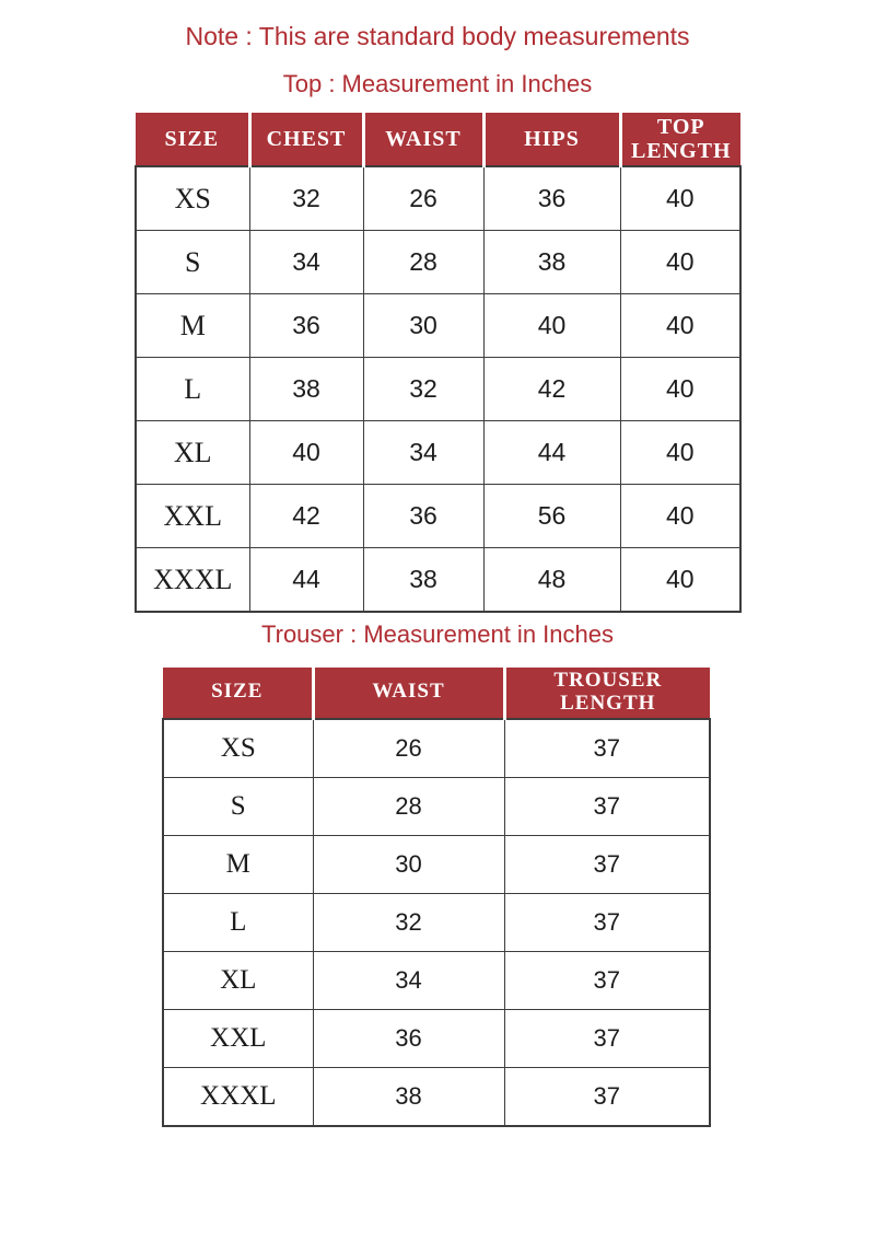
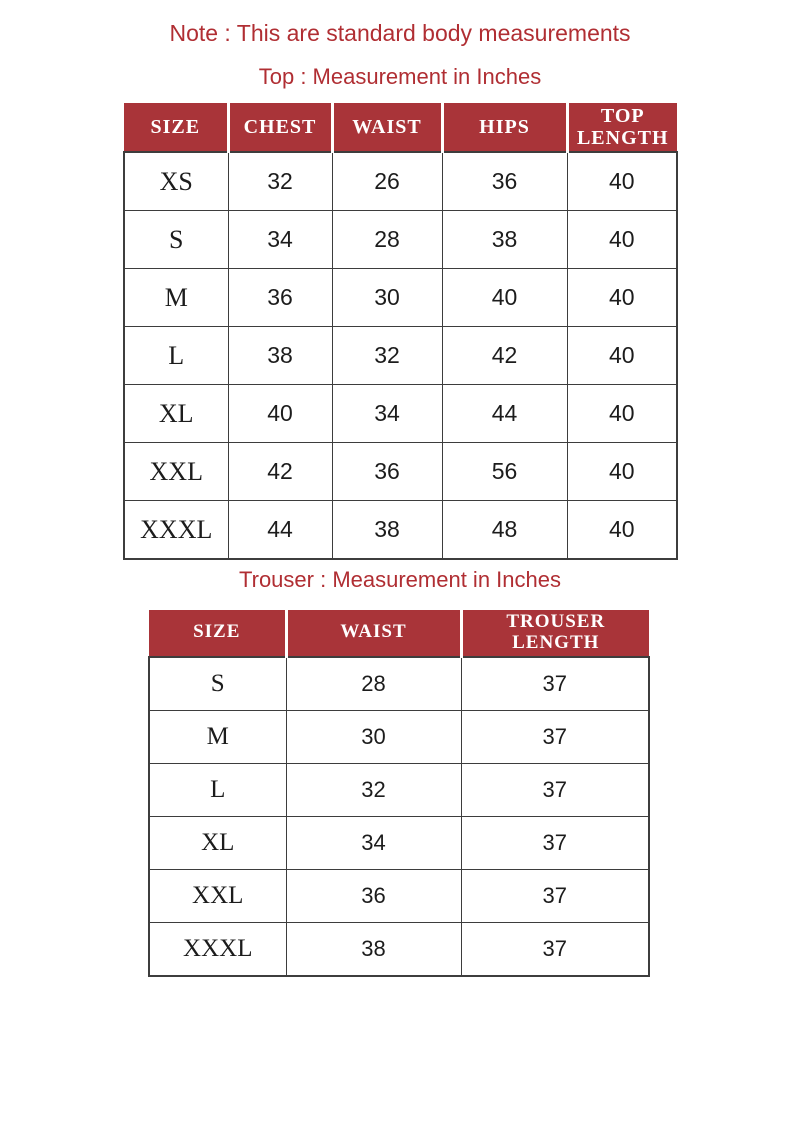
  Note : This are standard body measurements
  Top : Measurement in Inches
  SIZE	CHEST	WAIST	HIPS	TOP LENGTH
  XS	32	26	36	40
  S	34	28	38	40
  M	36	30	40	40
  L	38	32	42	40
  XL	40	34	44	40
  XXL	42	36	56	40
  XXXL	44	38	48	40
  Trouser : Measurement in Inches
  SIZE	WAIST	TROUSER LENGTH
- XS	26	37
  S	28	37
  M	30	37
  L	32	37
  XL	34	37
  XXL	36	37
  XXXL	38	37
